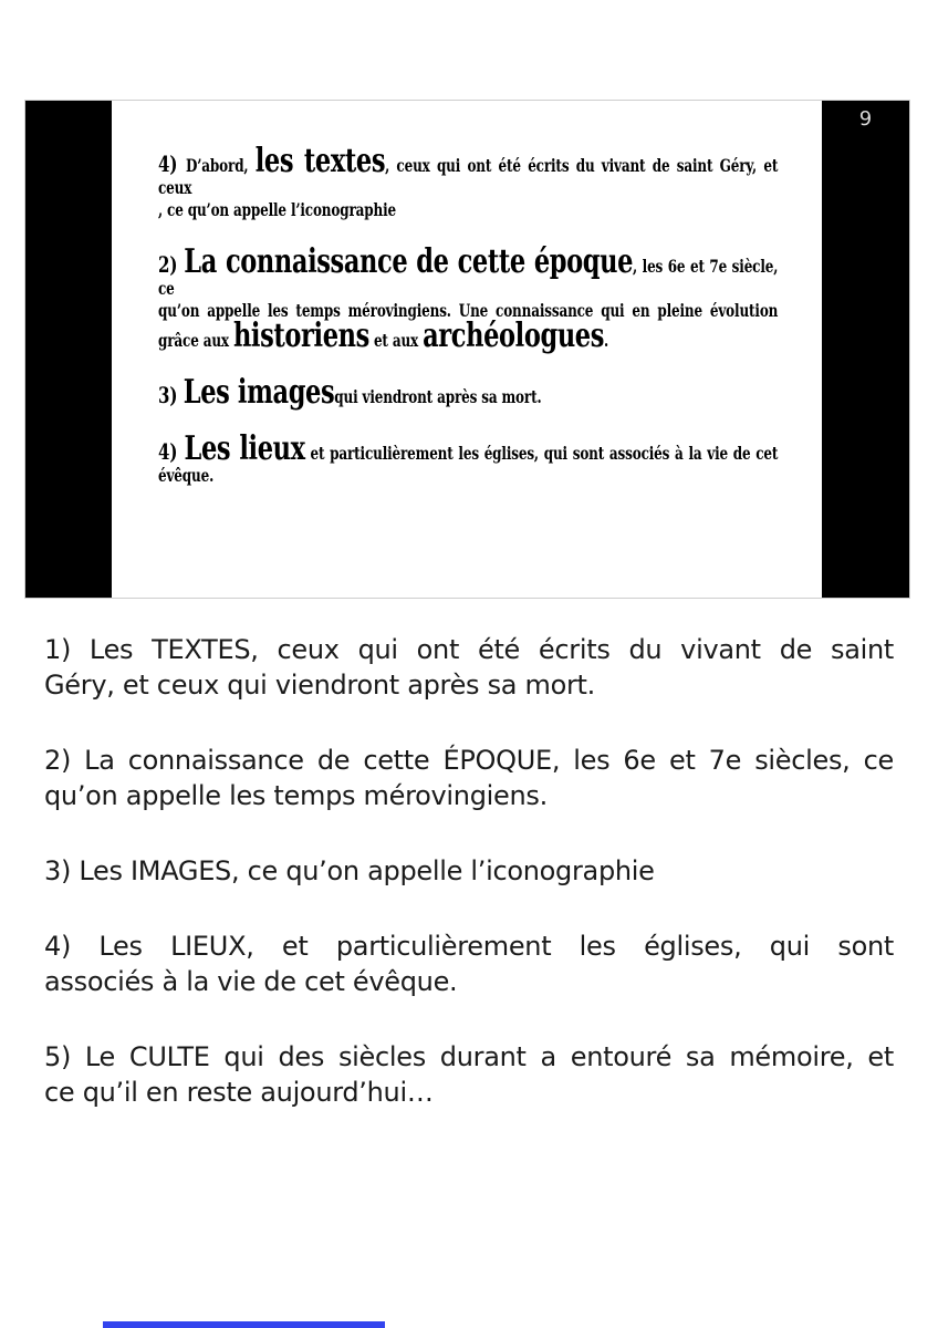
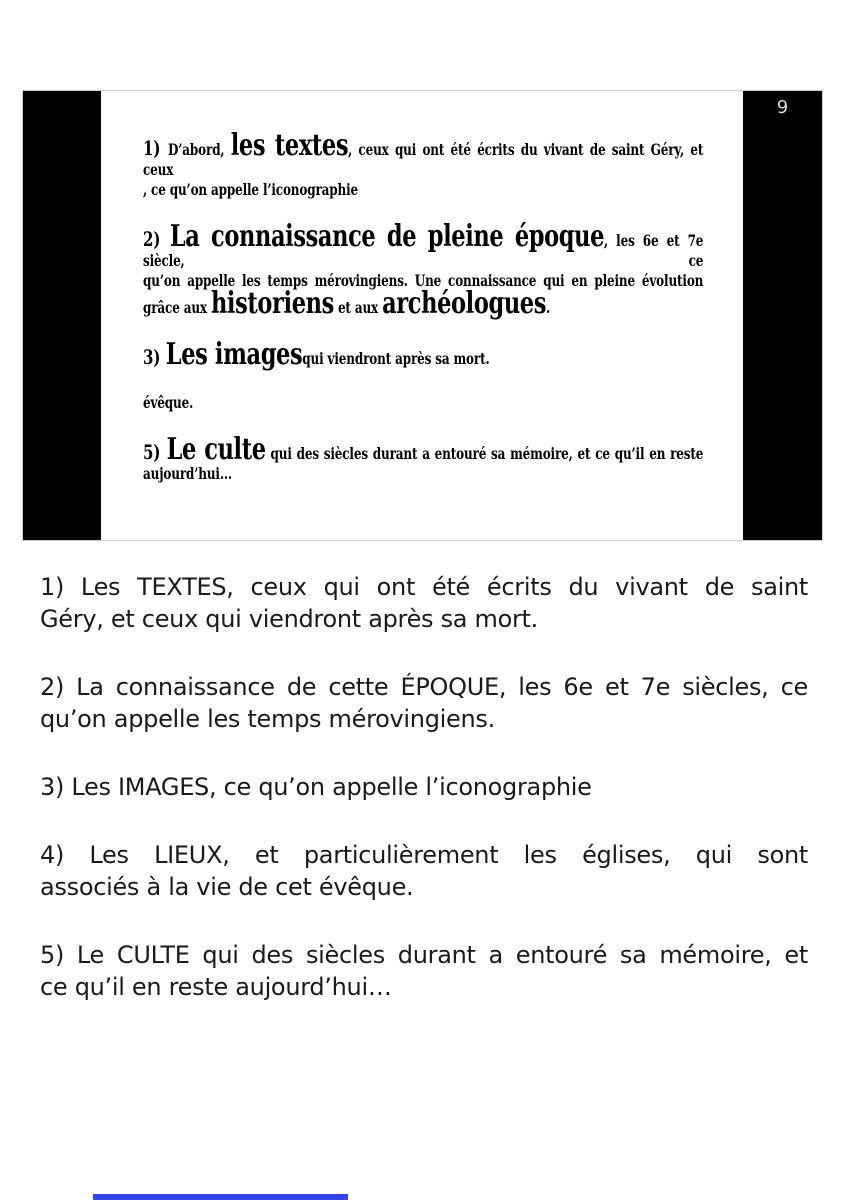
- 4) D’abord, les textes, ceux qui ont été écrits du vivant de saint Géry, et ceux
+ 1) D’abord, les textes, ceux qui ont été écrits du vivant de saint Géry, et ceux
  , ce qu’on appelle l’iconographie
- 2) La connaissance de cette époque, les 6e et 7e siècle, ce
+ 2) La connaissance de pleine époque, les 6e et 7e siècle, ce
  qu’on appelle les temps mérovingiens. Une connaissance qui en pleine évolution
  grâce aux historiens et aux archéologues.
  3) Les imagesqui viendront après sa mort.
- 4) Les lieux et particulièrement les églises, qui sont associés à la vie de cet
  évêque.
+ 5) Le culte qui des siècles durant a entouré sa mémoire, et ce qu’il en reste
+ aujourd’hui...
  9
  1) Les TEXTES, ceux qui ont été écrits du vivant de saint
  Géry, et ceux qui viendront après sa mort.
  2) La connaissance de cette ÉPOQUE, les 6e et 7e siècles, ce
  qu’on appelle les temps mérovingiens.
  3) Les IMAGES, ce qu’on appelle l’iconographie
  4) Les LIEUX, et particulièrement les églises, qui sont
  associés à la vie de cet évêque.
  5) Le CULTE qui des siècles durant a entouré sa mémoire, et
  ce qu’il en reste aujourd’hui…
